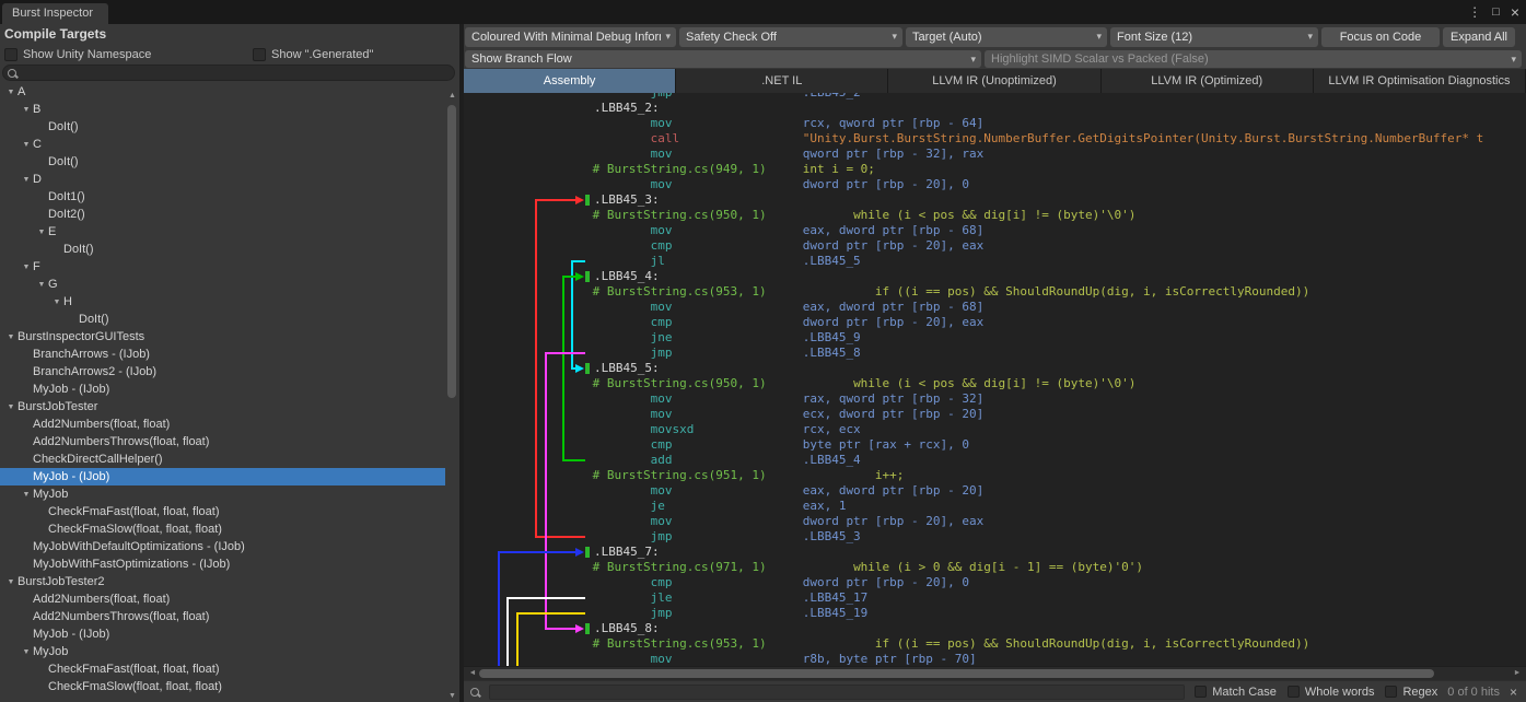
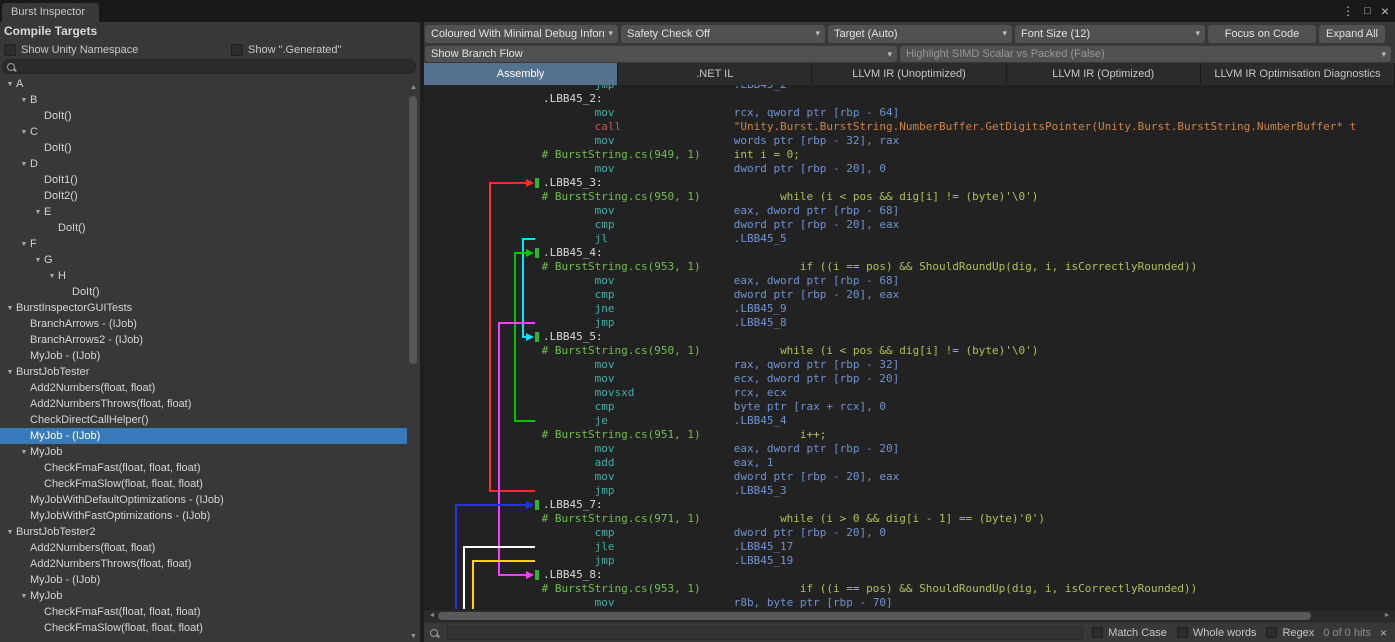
  Burst Inspector
  ⋮
  □
  ×
  Compile Targets
  Show Unity Namespace
  Show ".Generated"
  A
  B
  DoIt()
  C
  DoIt()
  D
  DoIt1()
  DoIt2()
  E
  DoIt()
  F
  G
  H
  DoIt()
  BurstInspectorGUITests
  BranchArrows - (IJob)
  BranchArrows2 - (IJob)
  MyJob - (IJob)
  BurstJobTester
  Add2Numbers(float, float)
  Add2NumbersThrows(float, float)
  CheckDirectCallHelper()
  MyJob - (IJob)
  MyJob
  CheckFmaFast(float, float, float)
  CheckFmaSlow(float, float, float)
  MyJobWithDefaultOptimizations - (IJob)
  MyJobWithFastOptimizations - (IJob)
  BurstJobTester2
  Add2Numbers(float, float)
  Add2NumbersThrows(float, float)
  MyJob - (IJob)
  MyJob
  CheckFmaFast(float, float, float)
  CheckFmaSlow(float, float, float)
  Coloured With Minimal Debug Infor
  ▾
  Safety Check Off
  ▾
  Target (Auto)
  ▾
  Font Size (12)
  ▾
  Focus on Code
  Expand All
  Show Branch Flow
  ▾
  Highlight SIMD Scalar vs Packed (False)
  ▾
  Assembly
  .NET IL
  LLVM IR (Unoptimized)
  LLVM IR (Optimized)
  LLVM IR Optimisation Diagnostics
  jmp .LBB45_2
  .LBB45_2:
  mov rcx, qword ptr [rbp - 64]
  call "Unity.Burst.BurstString.NumberBuffer.GetDigitsPointer(Unity.Burst.BurstString.NumberBuffer* t
- mov qword ptr [rbp - 32], rax
+ mov words ptr [rbp - 32], rax
  # BurstString.cs(949, 1) int i = 0;
  mov dword ptr [rbp - 20], 0
  .LBB45_3:
  # BurstString.cs(950, 1) while (i < pos && dig[i] != (byte)'\0')
  mov eax, dword ptr [rbp - 68]
  cmp dword ptr [rbp - 20], eax
  jl .LBB45_5
  .LBB45_4:
  # BurstString.cs(953, 1) if ((i == pos) && ShouldRoundUp(dig, i, isCorrectlyRounded))
  mov eax, dword ptr [rbp - 68]
  cmp dword ptr [rbp - 20], eax
  jne .LBB45_9
  jmp .LBB45_8
  .LBB45_5:
  # BurstString.cs(950, 1) while (i < pos && dig[i] != (byte)'\0')
  mov rax, qword ptr [rbp - 32]
  mov ecx, dword ptr [rbp - 20]
  movsxd rcx, ecx
  cmp byte ptr [rax + rcx], 0
- add .LBB45_4
+ je .LBB45_4
  # BurstString.cs(951, 1) i++;
  mov eax, dword ptr [rbp - 20]
- je eax, 1
+ add eax, 1
  mov dword ptr [rbp - 20], eax
  jmp .LBB45_3
  .LBB45_7:
  # BurstString.cs(971, 1) while (i > 0 && dig[i - 1] == (byte)'0')
  cmp dword ptr [rbp - 20], 0
  jle .LBB45_17
  jmp .LBB45_19
  .LBB45_8:
  # BurstString.cs(953, 1) if ((i == pos) && ShouldRoundUp(dig, i, isCorrectlyRounded))
  mov r8b, byte ptr [rbp - 70]
  Match Case
  Whole words
  Regex
  0 of 0 hits
  ×
